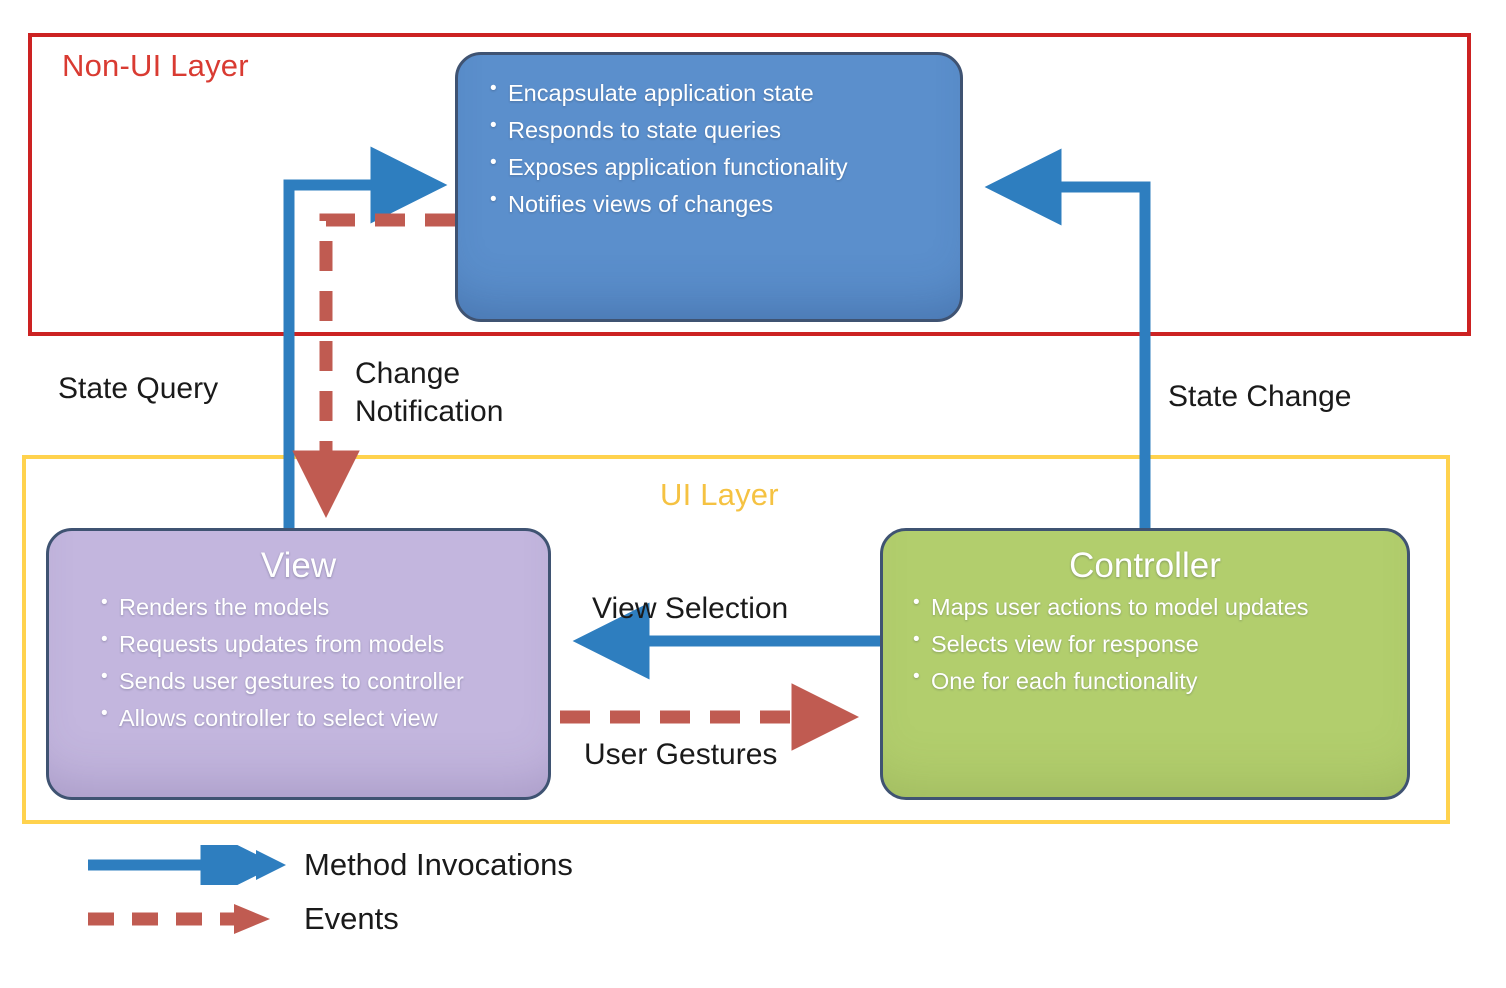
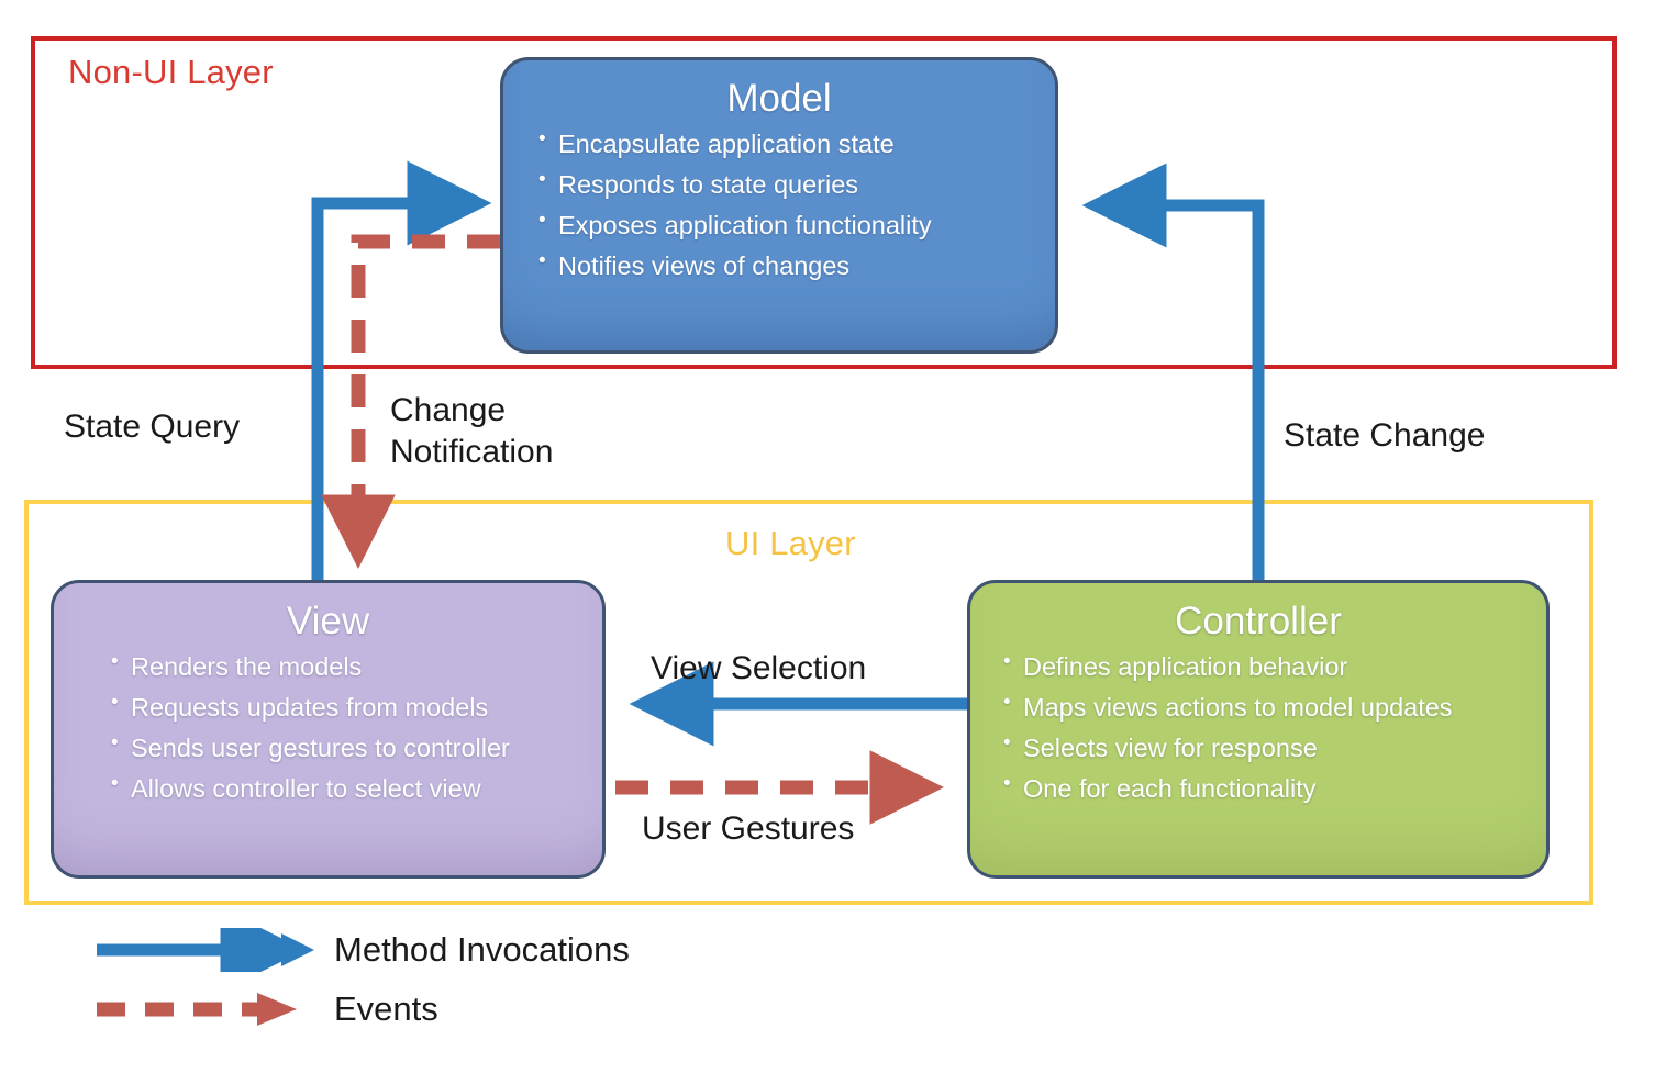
  Non-UI Layer
  UI Layer
  State Query
  Change
  Notification
  State Change
  View Selection
  User Gestures
+ Model
  Encapsulate application state
  Responds to state queries
  Exposes application functionality
  Notifies views of changes
  View
  Renders the models
  Requests updates from models
  Sends user gestures to controller
  Allows controller to select view
  Controller
+ Defines application behavior
- Maps user actions to model updates
+ Maps views actions to model updates
  Selects view for response
  One for each functionality
  Method Invocations
  Events
